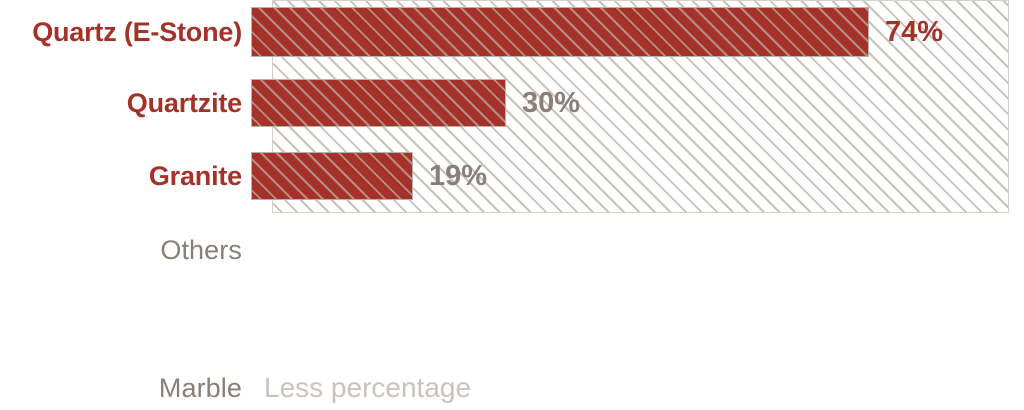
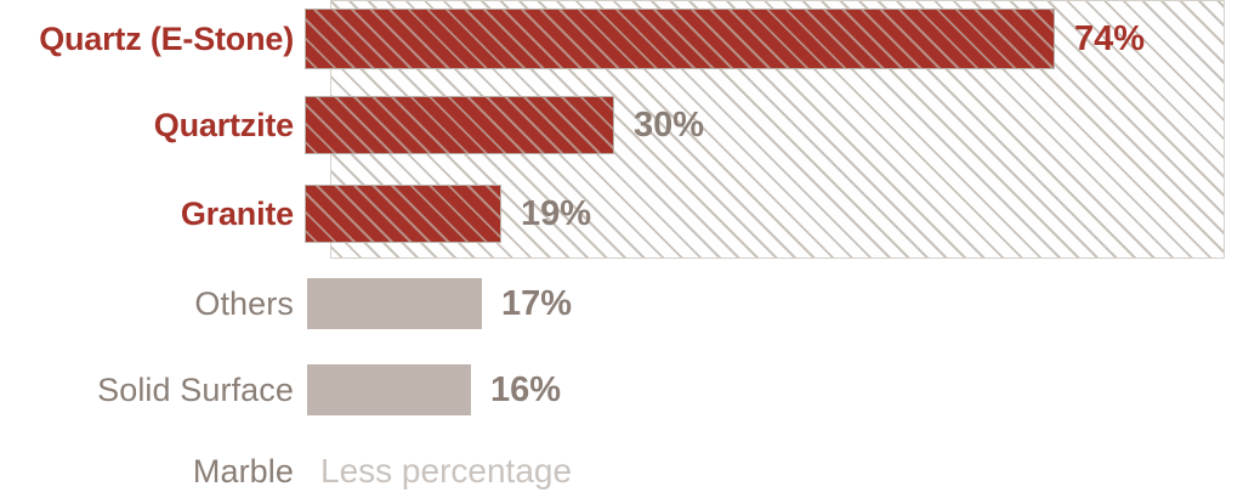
  Quartz (E-Stone)
  74%
  Quartzite
  30%
  Granite
  19%
  Others
+ 17%
+ Solid Surface
+ 16%
  Marble
  Less percentage
